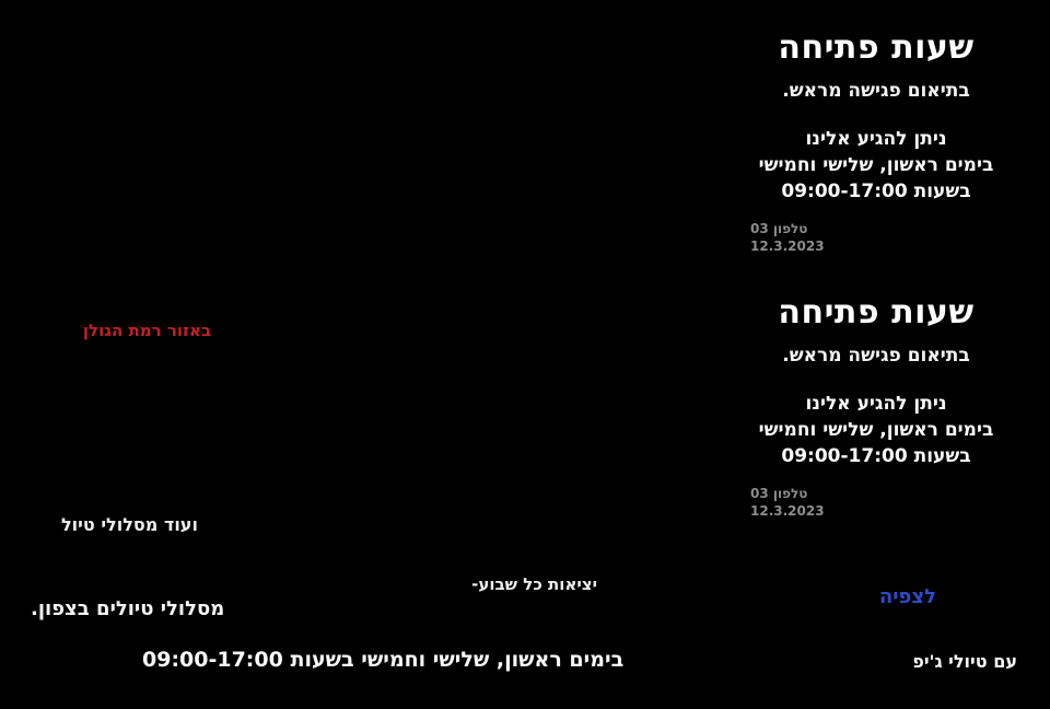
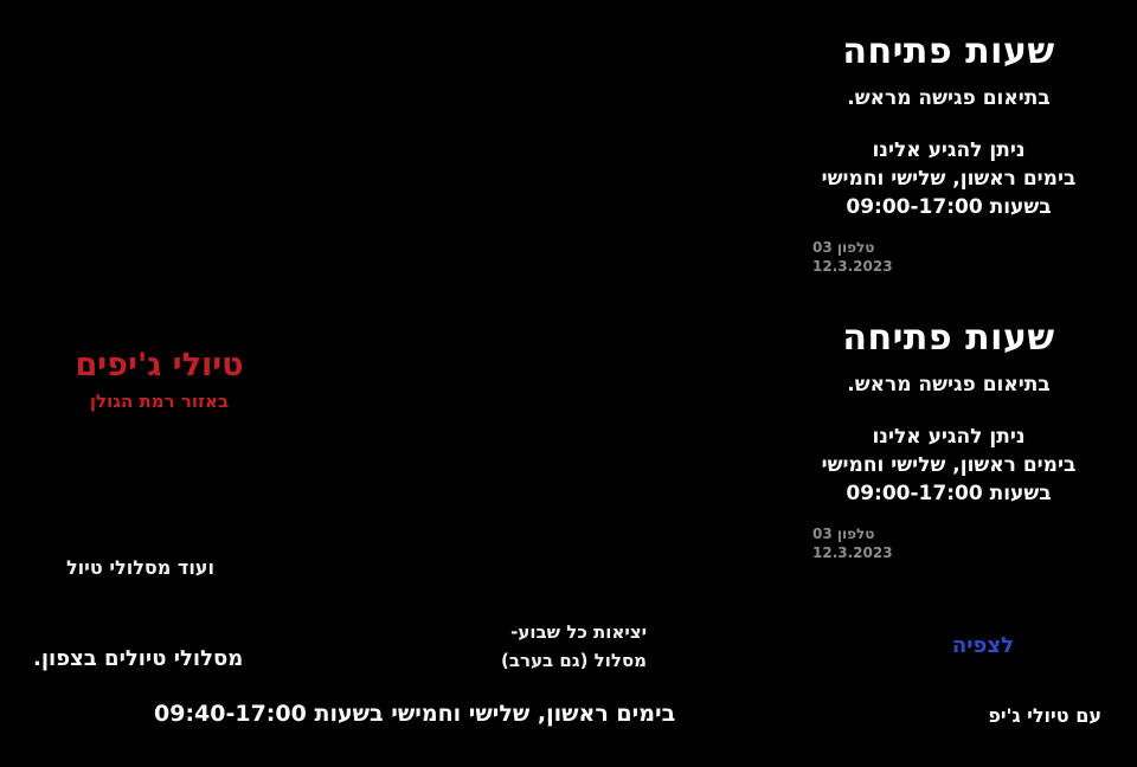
  שעות פתיחה
  בתיאום פגישה מראש.
  ניתן להגיע אלינו
  בימים ראשון, שלישי וחמישי
  בשעות 09:00-17:00
  טלפון 03
  12.3.2023
  שעות פתיחה
  בתיאום פגישה מראש.
  ניתן להגיע אלינו
  בימים ראשון, שלישי וחמישי
  בשעות 09:00-17:00
  טלפון 03
  12.3.2023
+ טיולי ג'יפים
  באזור רמת הגולן
  ועוד מסלולי טיול
  מסלולי טיולים בצפון.
  יציאות כל שבוע-
+ מסלול (גם בערב)
  לצפיה
- בימים ראשון, שלישי וחמישי בשעות 09:00-17:00
+ בימים ראשון, שלישי וחמישי בשעות 09:40-17:00
  עם טיולי ג'יפ
